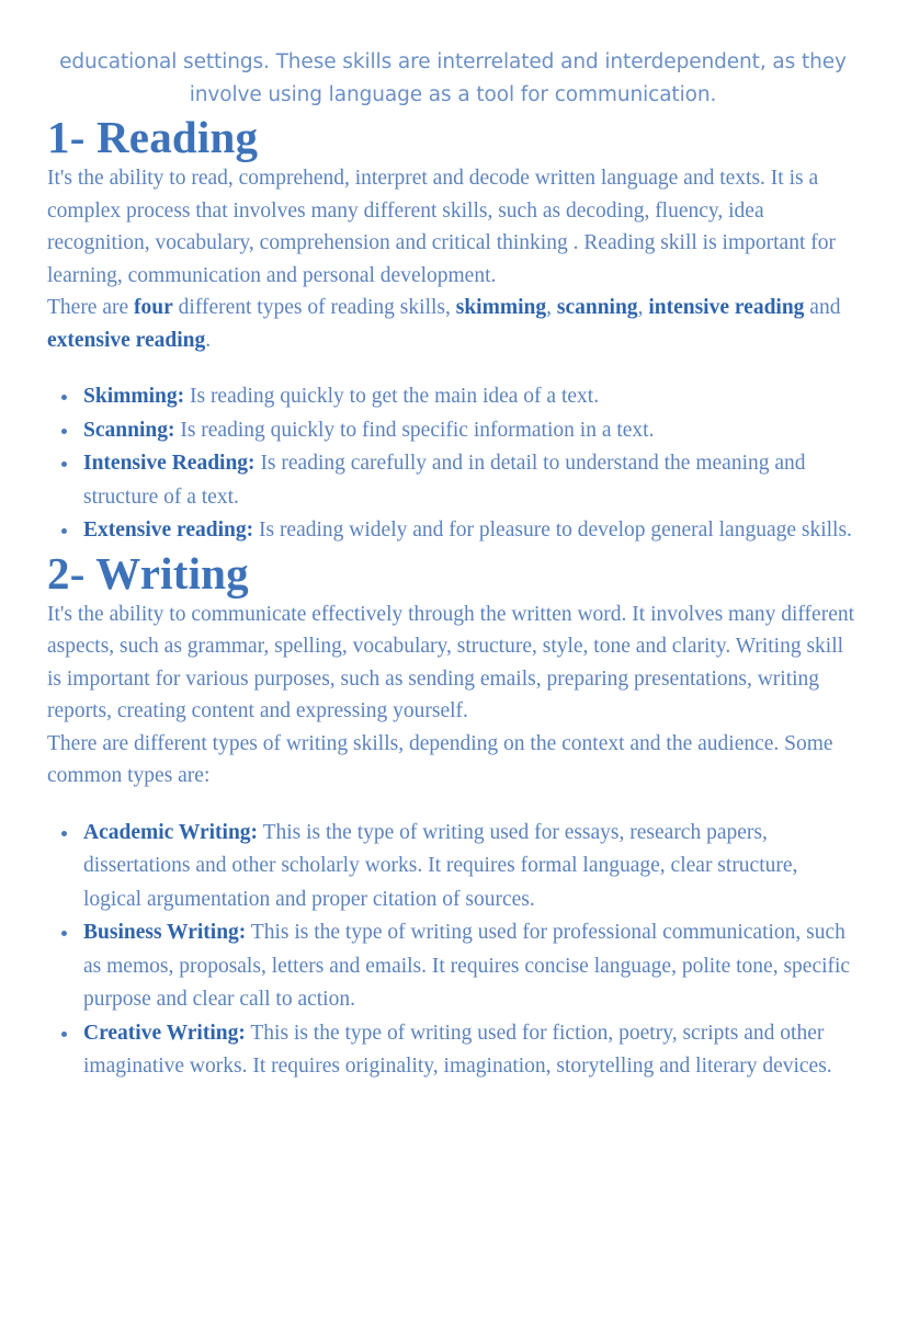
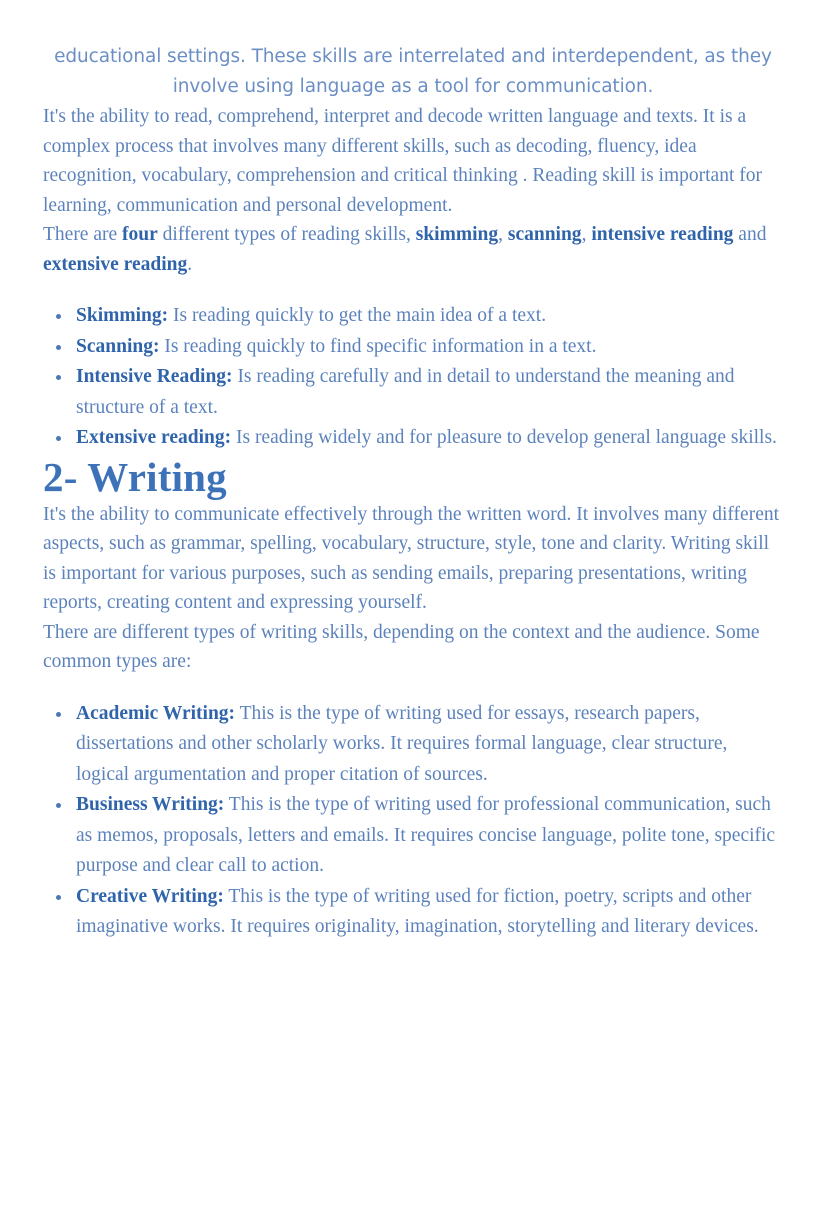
  educational settings. These skills are interrelated and interdependent, as they involve using language as a tool for communication.
- 1- Reading
  It's the ability to read, comprehend, interpret and decode written language and texts. It is a complex process that involves many different skills, such as decoding, fluency, idea recognition, vocabulary, comprehension and critical thinking . Reading skill is important for learning, communication and personal development.
  There are four different types of reading skills, skimming, scanning, intensive reading and extensive reading.
  Skimming: Is reading quickly to get the main idea of a text.
  Scanning: Is reading quickly to find specific information in a text.
  Intensive Reading: Is reading carefully and in detail to understand the meaning and structure of a text.
  Extensive reading: Is reading widely and for pleasure to develop general language skills.
  2- Writing
  It's the ability to communicate effectively through the written word. It involves many different aspects, such as grammar, spelling, vocabulary, structure, style, tone and clarity. Writing skill is important for various purposes, such as sending emails, preparing presentations, writing reports, creating content and expressing yourself.
  There are different types of writing skills, depending on the context and the audience. Some common types are:
  Academic Writing: This is the type of writing used for essays, research papers, dissertations and other scholarly works. It requires formal language, clear structure, logical argumentation and proper citation of sources.
  Business Writing: This is the type of writing used for professional communication, such as memos, proposals, letters and emails. It requires concise language, polite tone, specific purpose and clear call to action.
  Creative Writing: This is the type of writing used for fiction, poetry, scripts and other imaginative works. It requires originality, imagination, storytelling and literary devices.
